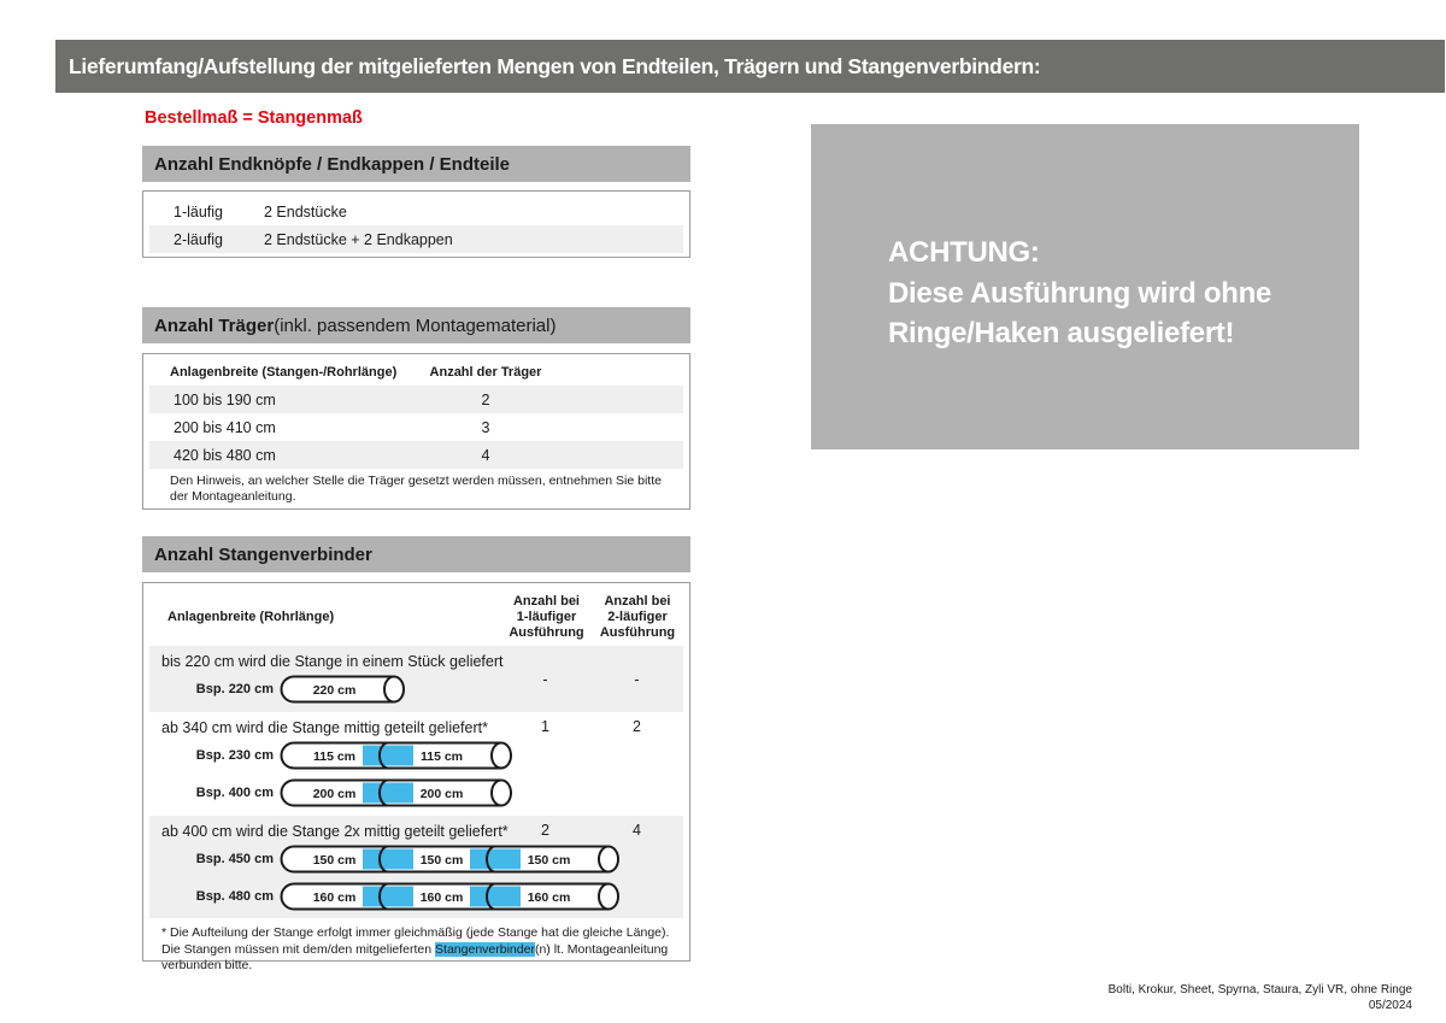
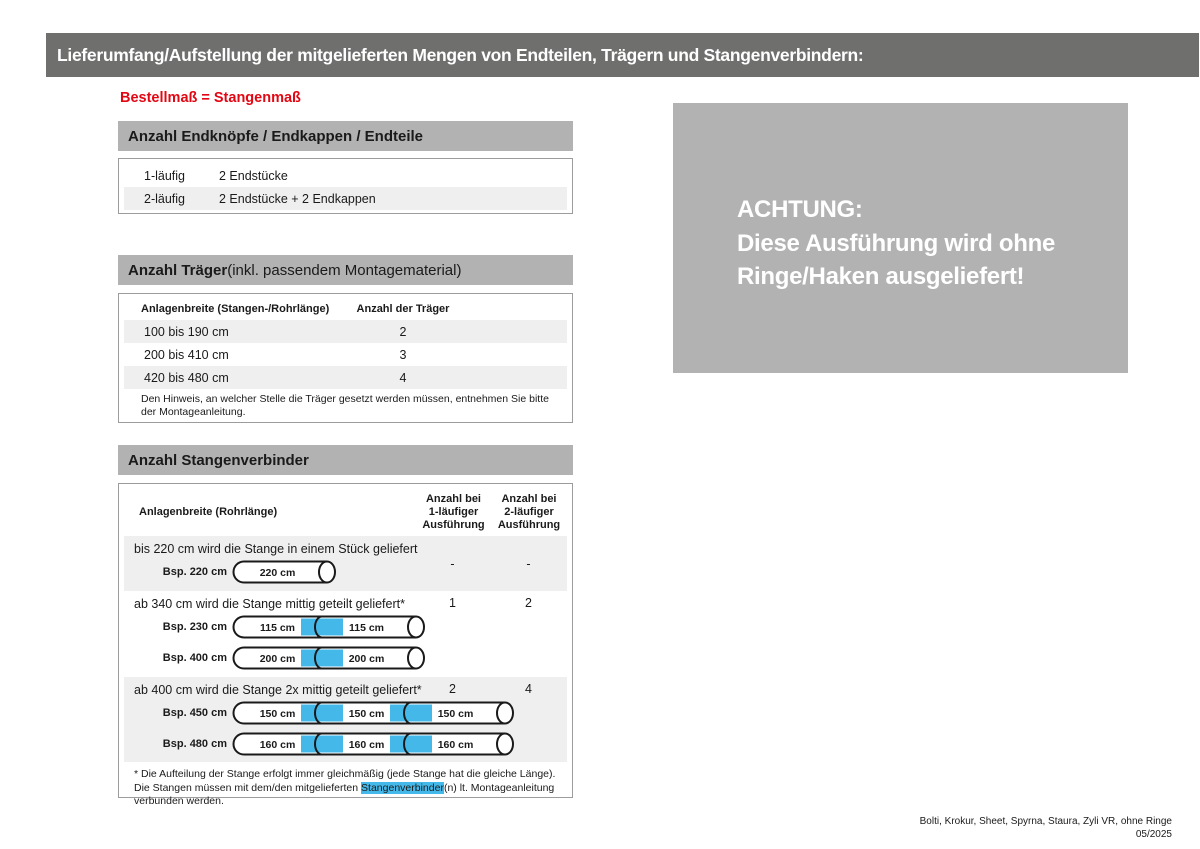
  Lieferumfang/Aufstellung der mitgelieferten Mengen von Endteilen, Trägern und Stangenverbindern:
  Bestellmaß = Stangenmaß
  Anzahl Endknöpfe / Endkappen / Endteile
  1-läufig
  2 Endstücke
  2-läufig
  2 Endstücke + 2 Endkappen
  Anzahl Träger
  (inkl. passendem Montagematerial)
  Anlagenbreite (Stangen-/Rohrlänge)
  Anzahl der Träger
  100 bis 190 cm
  2
  200 bis 410 cm
  3
  420 bis 480 cm
  4
  Den Hinweis, an welcher Stelle die Träger gesetzt werden müssen, entnehmen Sie bitte der Montageanleitung.
  Anzahl Stangenverbinder
  Anlagenbreite (Rohrlänge)
  Anzahl bei
  1-läufiger
  Ausführung
  Anzahl bei
  2-läufiger
  Ausführung
  bis 220 cm wird die Stange in einem Stück geliefert
  -
  -
  Bsp. 220 cm
  220 cm
  ab 340 cm wird die Stange mittig geteilt geliefert*
  1
  2
  Bsp. 230 cm
  115 cm
  115 cm
  Bsp. 400 cm
  200 cm
  200 cm
  ab 400 cm wird die Stange 2x mittig geteilt geliefert*
  2
  4
  Bsp. 450 cm
  150 cm
  150 cm
  150 cm
  Bsp. 480 cm
  160 cm
  160 cm
  160 cm
- * Die Aufteilung der Stange erfolgt immer gleichmäßig (jede Stange hat die gleiche Länge). Die Stangen müssen mit dem/den mitgelieferten Stangenverbinder(n) lt. Montageanleitung verbunden bitte.
+ * Die Aufteilung der Stange erfolgt immer gleichmäßig (jede Stange hat die gleiche Länge). Die Stangen müssen mit dem/den mitgelieferten Stangenverbinder(n) lt. Montageanleitung verbunden werden.
  ACHTUNG:
  Diese Ausführung wird ohne
  Ringe/Haken ausgeliefert!
  Bolti, Krokur, Sheet, Spyrna, Staura, Zyli VR, ohne Ringe
- 05/2024
+ 05/2025
